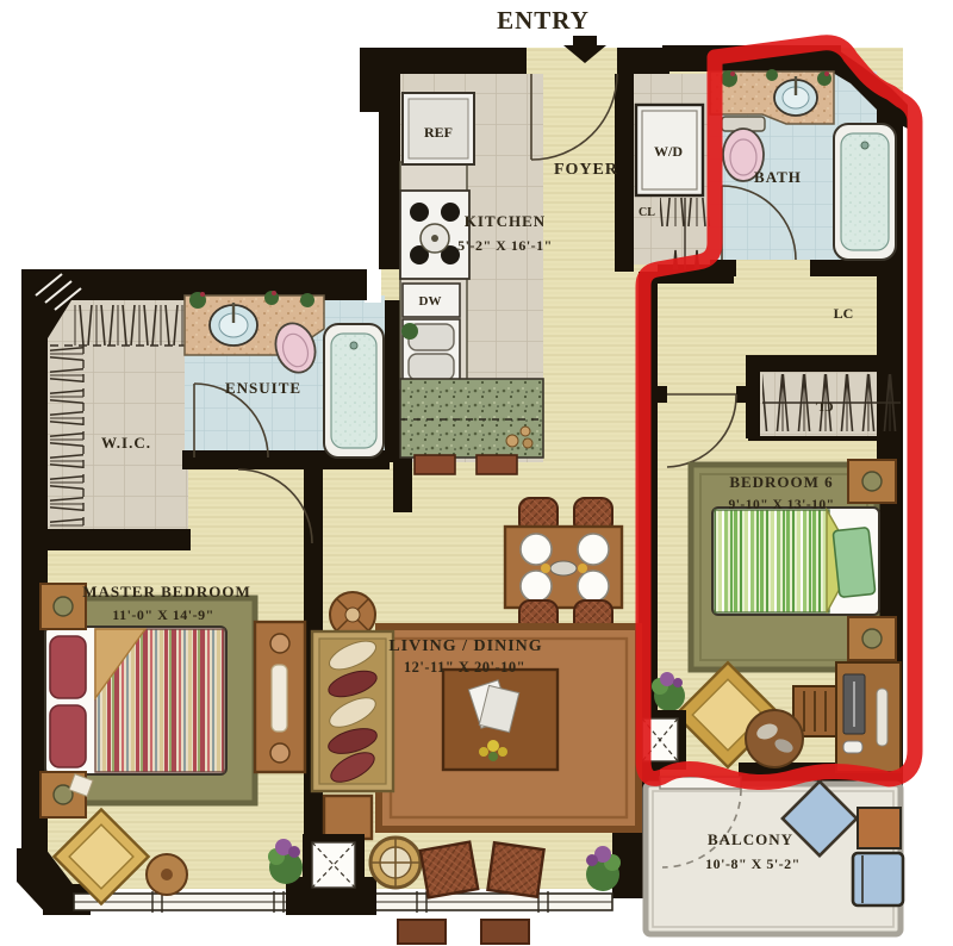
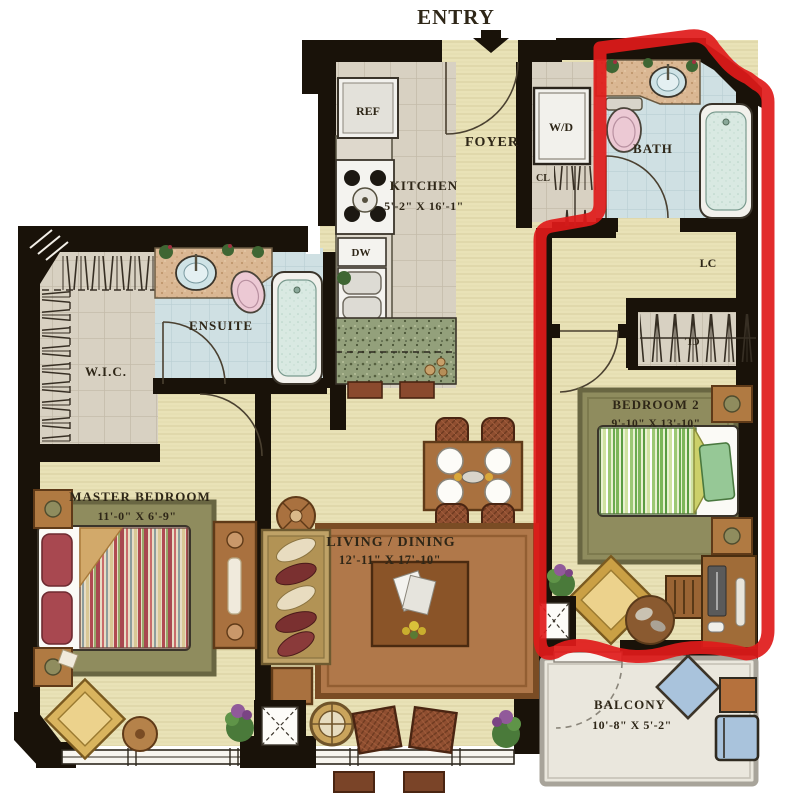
  ENTRY
  KITCHEN
  5'-2" X 16'-1"
  FOYER
  W/D
  CL
  BATH
  LC
- BEDROOM 6
+ BEDROOM 2
  9'-10" X 13'-10"
  ENSUITE
  W.I.C.
  MASTER BEDROOM
- 11'-0" X 14'-9"
+ 11'-0" X 6'-9"
  LIVING / DINING
- 12'-11" X 20'-10"
+ 12'-11" X 17'-10"
  BALCONY
  10'-8" X 5'-2"
  REF
  DW
